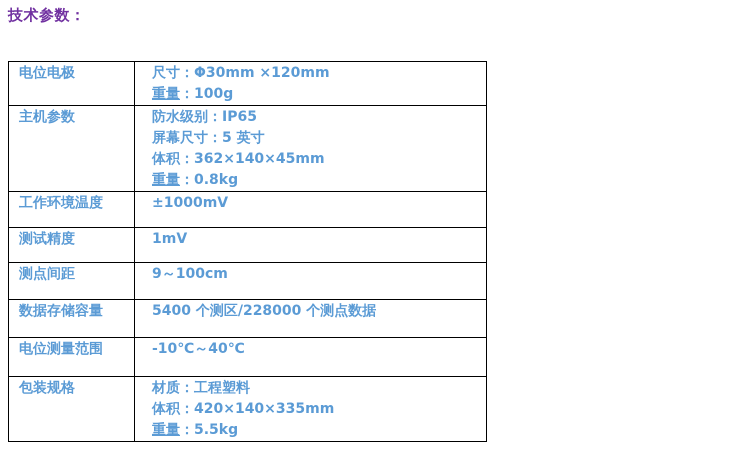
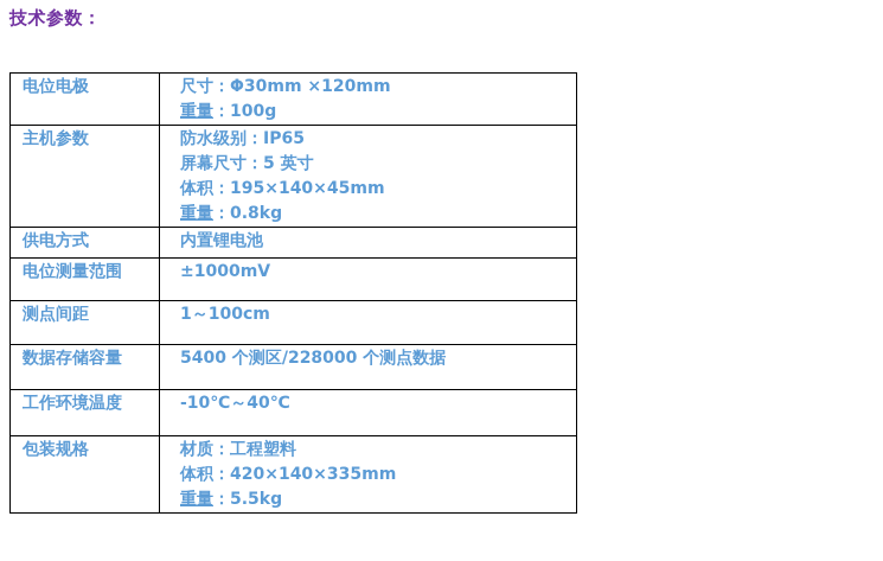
  技术参数：
  电位电极	尺寸：Φ30mm ×120mm 重量：100g
- 主机参数	防水级别：IP65 屏幕尺寸：5 英寸 体积：362×140×45mm 重量：0.8kg
+ 主机参数	防水级别：IP65 屏幕尺寸：5 英寸 体积：195×140×45mm 重量：0.8kg
+ 供电方式	内置锂电池
- 工作环境温度	±1000mV
+ 电位测量范围	±1000mV
- 测试精度	1mV
- 测点间距	9～100cm
+ 测点间距	1～100cm
  数据存储容量	5400 个测区/228000 个测点数据
- 电位测量范围	-10℃～40℃
+ 工作环境温度	-10℃～40℃
  包装规格	材质：工程塑料 体积：420×140×335mm 重量：5.5kg
